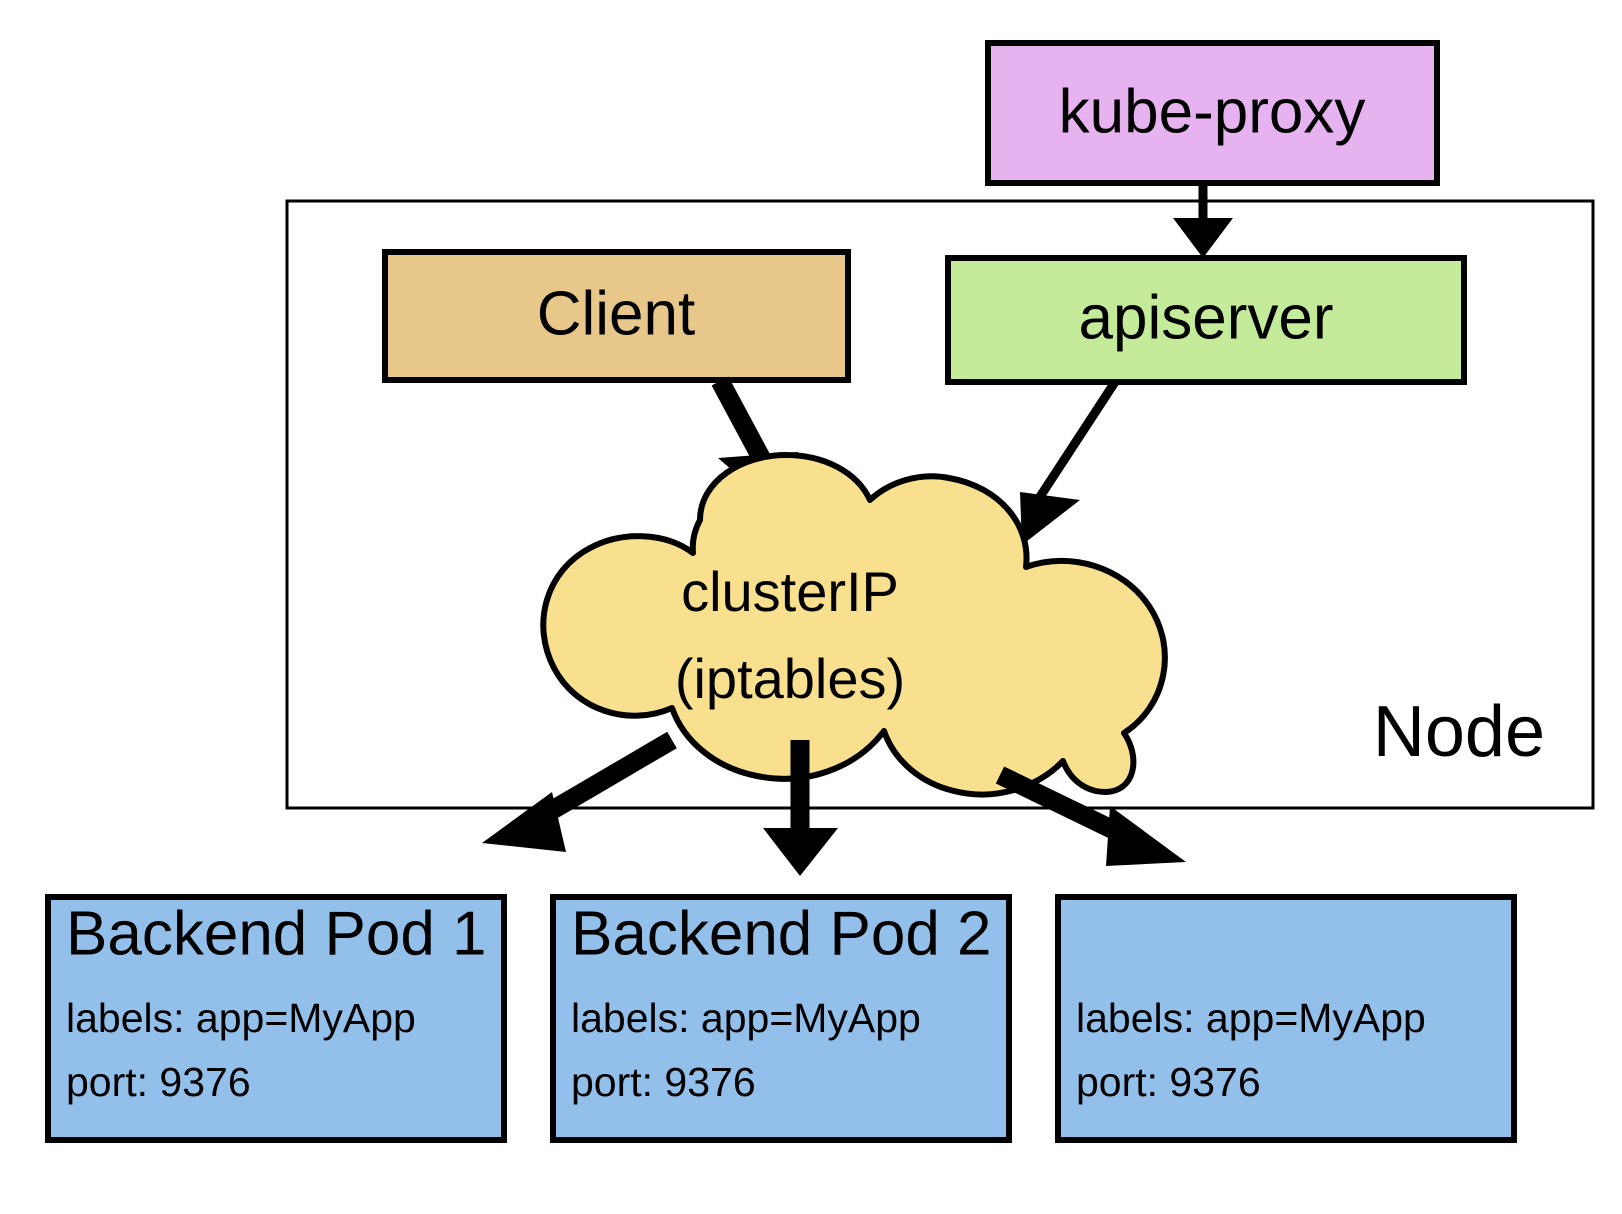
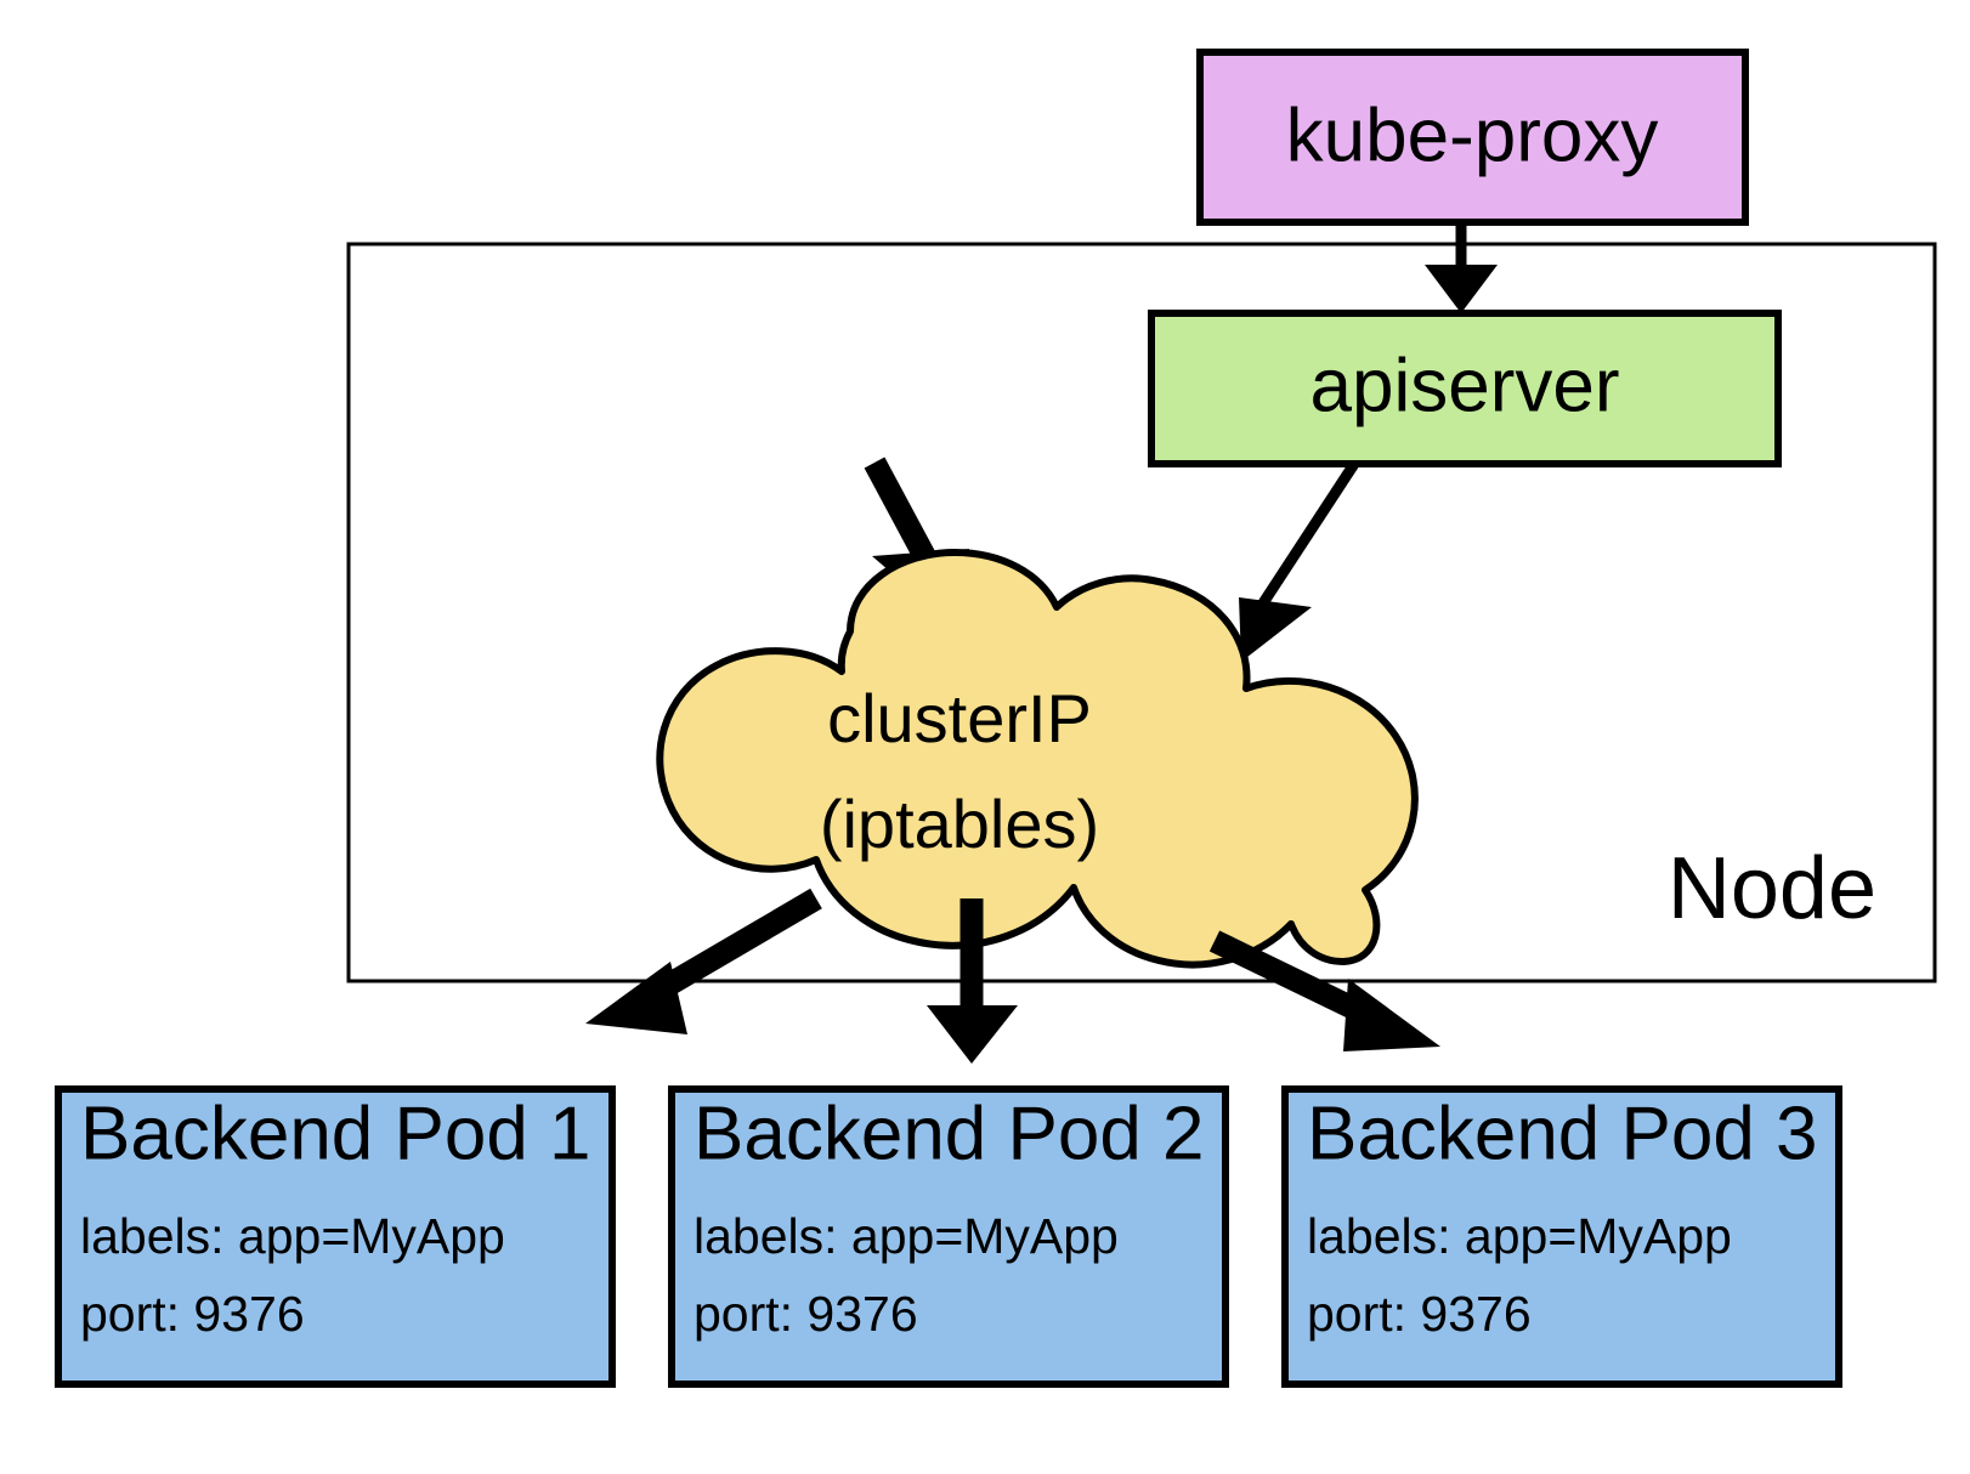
  Node
  kube-proxy
- Client
  apiserver
  clusterIP
  (iptables)
  Backend Pod 1
  labels: app=MyApp
  port: 9376
  Backend Pod 2
  labels: app=MyApp
  port: 9376
+ Backend Pod 3
  labels: app=MyApp
  port: 9376
